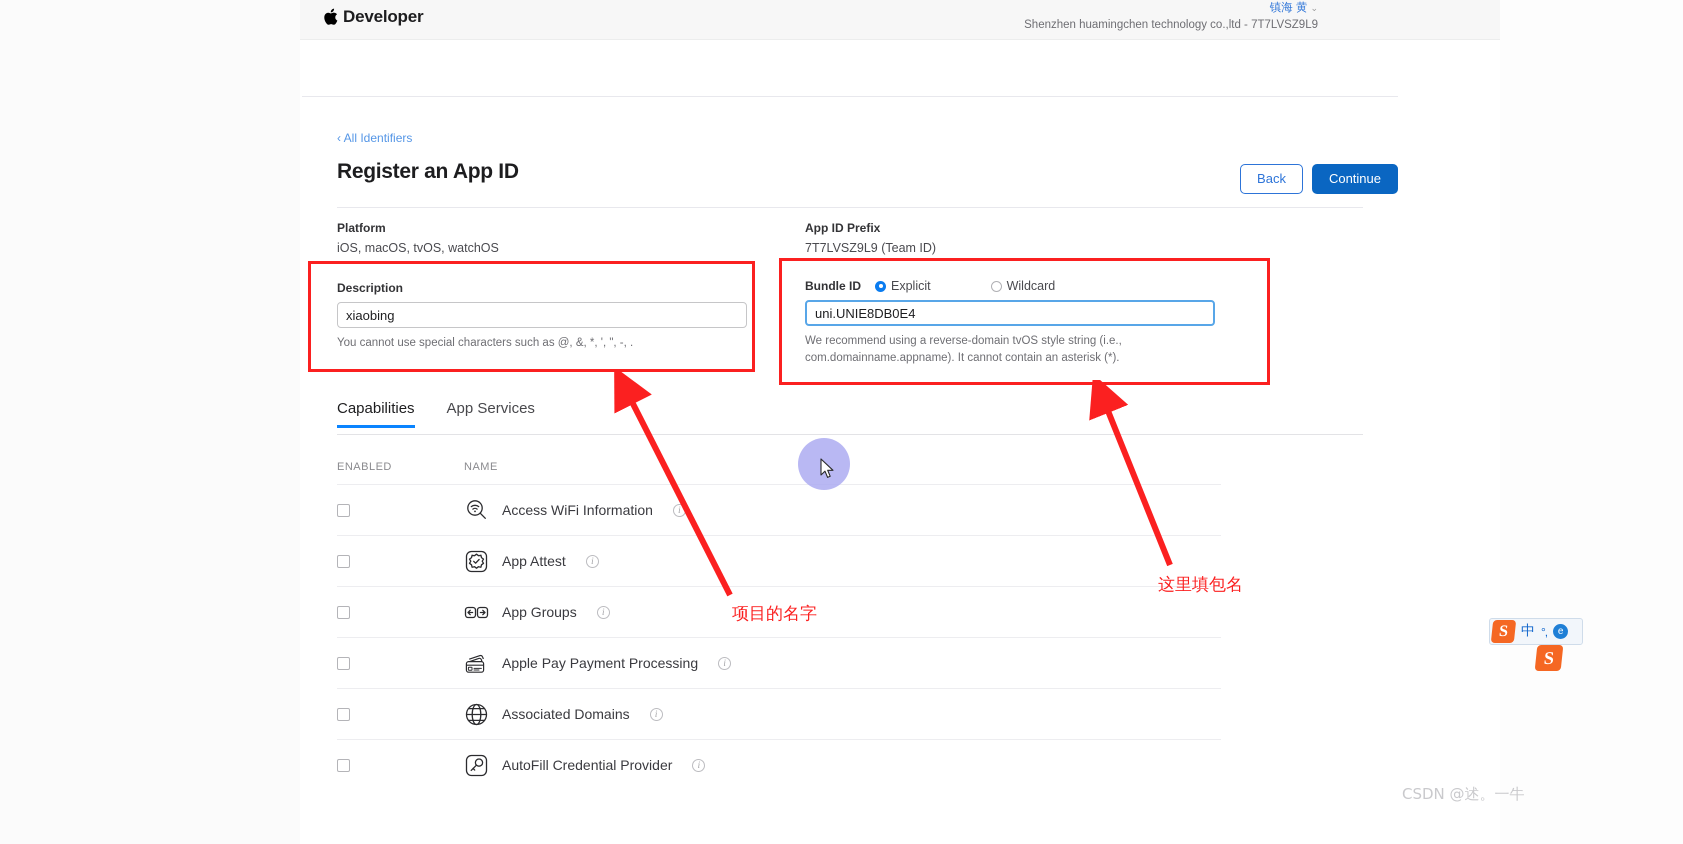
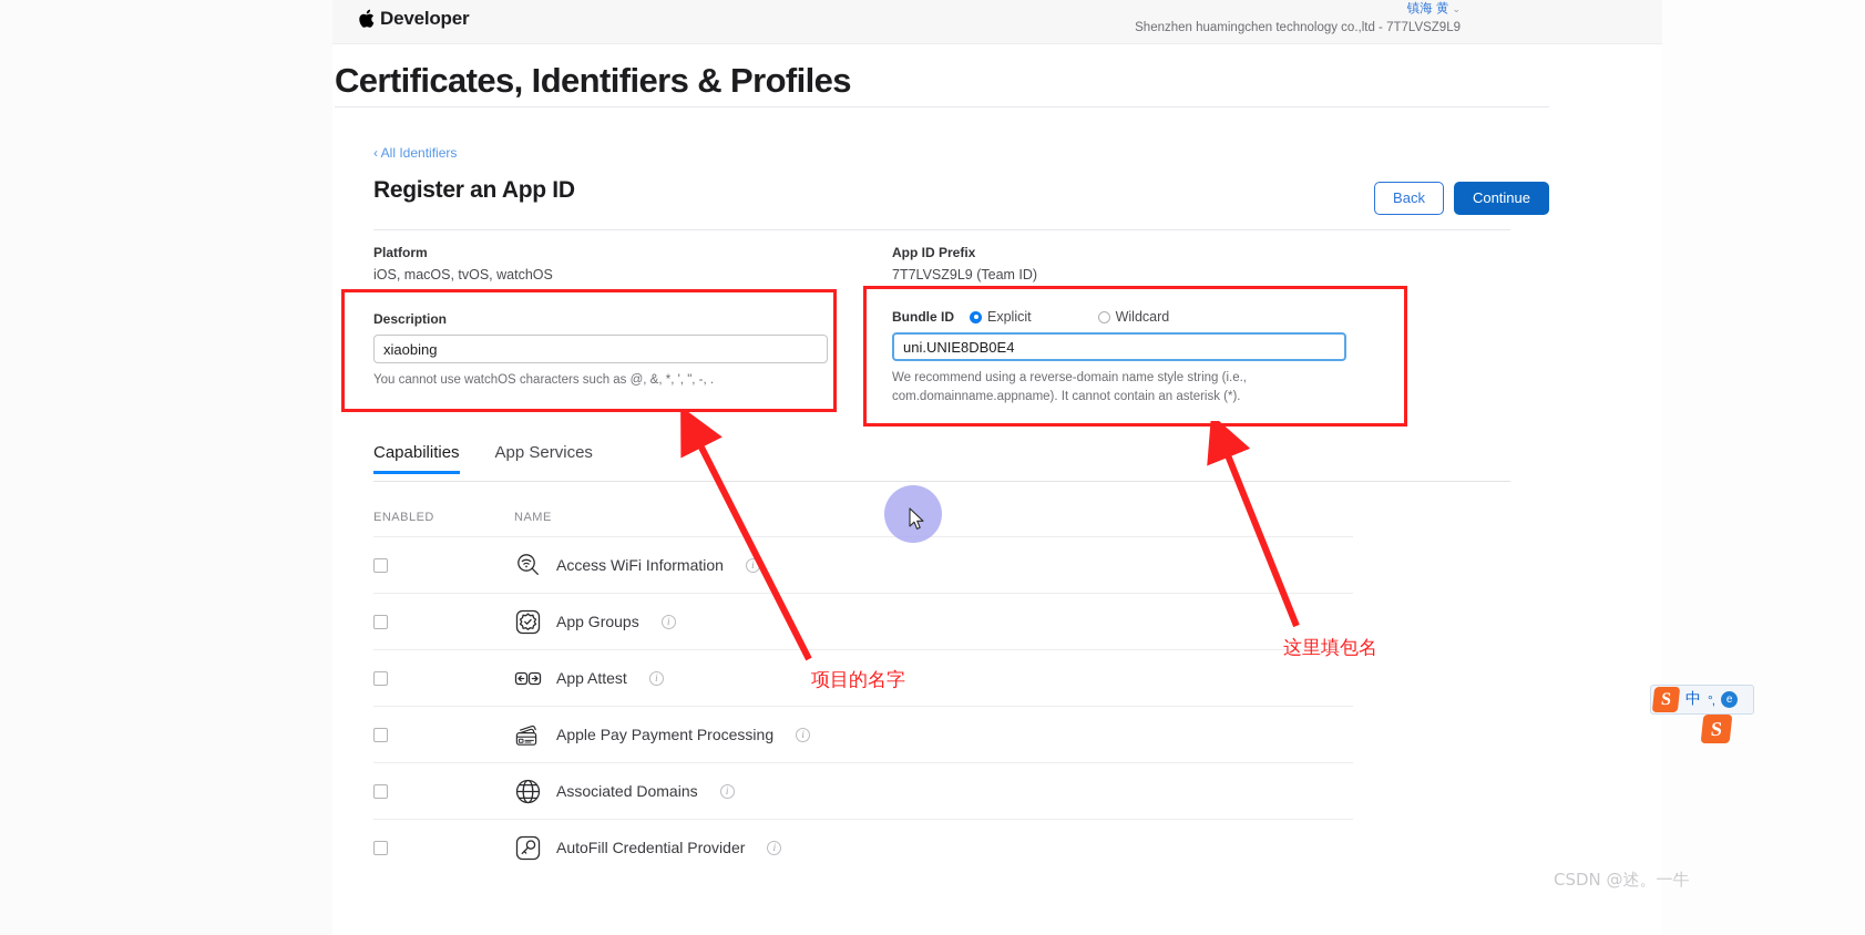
  Developer
  镇海 黄 ⌄
  Shenzhen huamingchen technology co.,ltd - 7T7LVSZ9L9
+ Certificates, Identifiers & Profiles
  ‹ All Identifiers
  Register an App ID
  Back
  Continue
  Platform
  iOS, macOS, tvOS, watchOS
  Description
  xiaobing
- You cannot use special characters such as @, &, *, ', ", -, .
+ You cannot use watchOS characters such as @, &, *, ', ", -, .
  App ID Prefix
  7T7LVSZ9L9 (Team ID)
  Bundle ID
  Explicit
  Wildcard
  uni.UNIE8DB0E4
- We recommend using a reverse-domain tvOS style string (i.e., com.domainname.appname). It cannot contain an asterisk (*).
+ We recommend using a reverse-domain name style string (i.e., com.domainname.appname). It cannot contain an asterisk (*).
  Capabilities
  App Services
  ENABLED
  NAME
  Access WiFi Information
  i
- App Attest
+ App Groups
  i
- App Groups
+ App Attest
  i
  Apple Pay Payment Processing
  i
  Associated Domains
  i
  AutoFill Credential Provider
  i
  项目的名字
  这里填包名
  中
  °,
  e
  CSDN @述。一牛
